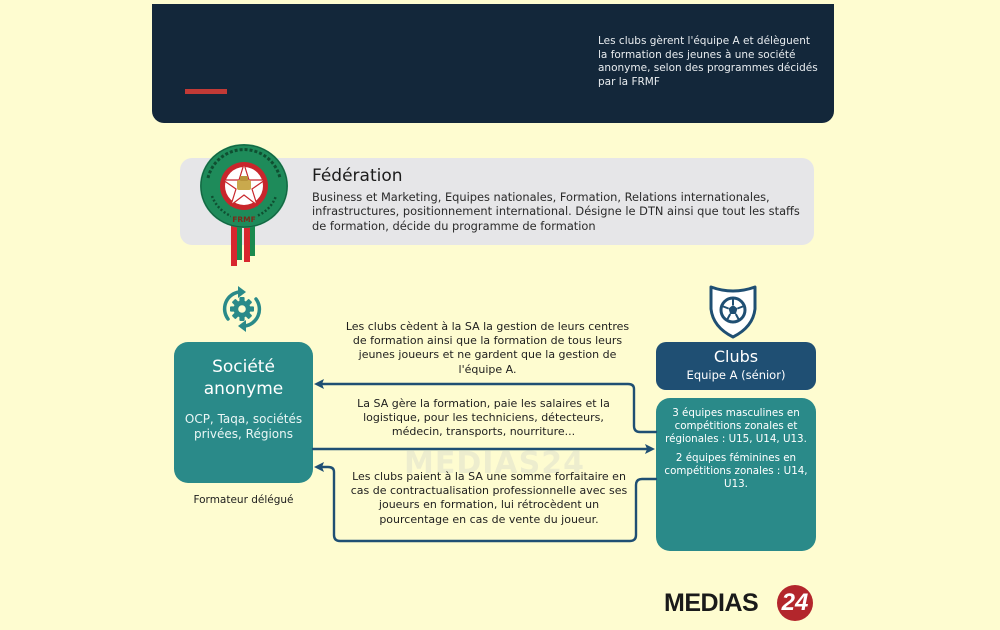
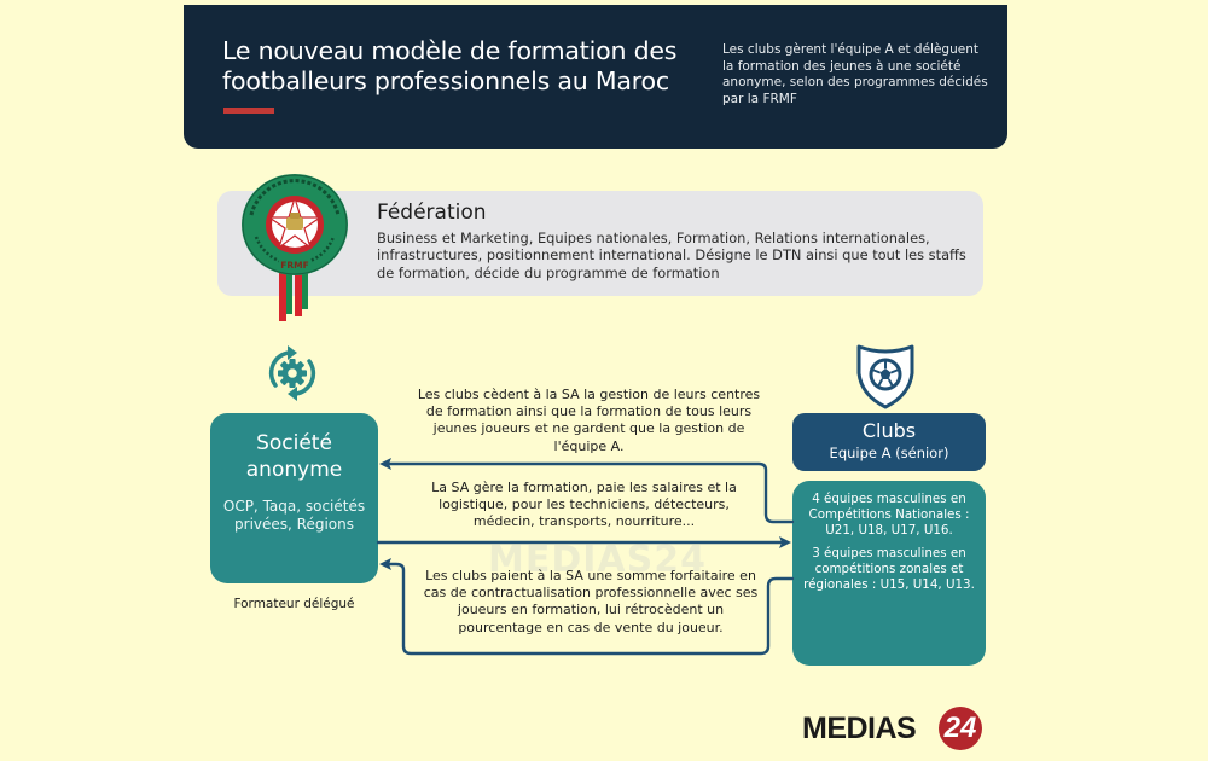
+ Le nouveau modèle de formation des footballeurs professionnels au Maroc
  Les clubs gèrent l'équipe A et délèguent la formation des jeunes à une société anonyme, selon des programmes décidés par la FRMF
  Fédération
  Business et Marketing, Equipes nationales, Formation, Relations internationales, infrastructures, positionnement international. Désigne le DTN ainsi que tout les staffs de formation, décide du programme de formation
  FRMF
  Société anonyme
  OCP, Taqa, sociétés privées, Régions
  Formateur délégué
  Clubs
  Equipe A (sénior)
+ 4 équipes masculines en Compétitions Nationales : U21, U18, U17, U16.
  3 équipes masculines en compétitions zonales et régionales : U15, U14, U13.
- 2 équipes féminines en compétitions zonales : U14, U13.
  MEDIAS24
  Les clubs cèdent à la SA la gestion de leurs centres de formation ainsi que la formation de tous leurs jeunes joueurs et ne gardent que la gestion de l'équipe A.
  La SA gère la formation, paie les salaires et la logistique, pour les techniciens, détecteurs, médecin, transports, nourriture...
  Les clubs paient à la SA une somme forfaitaire en cas de contractualisation professionnelle avec ses joueurs en formation, lui rétrocèdent un pourcentage en cas de vente du joueur.
  MEDIAS
  24
